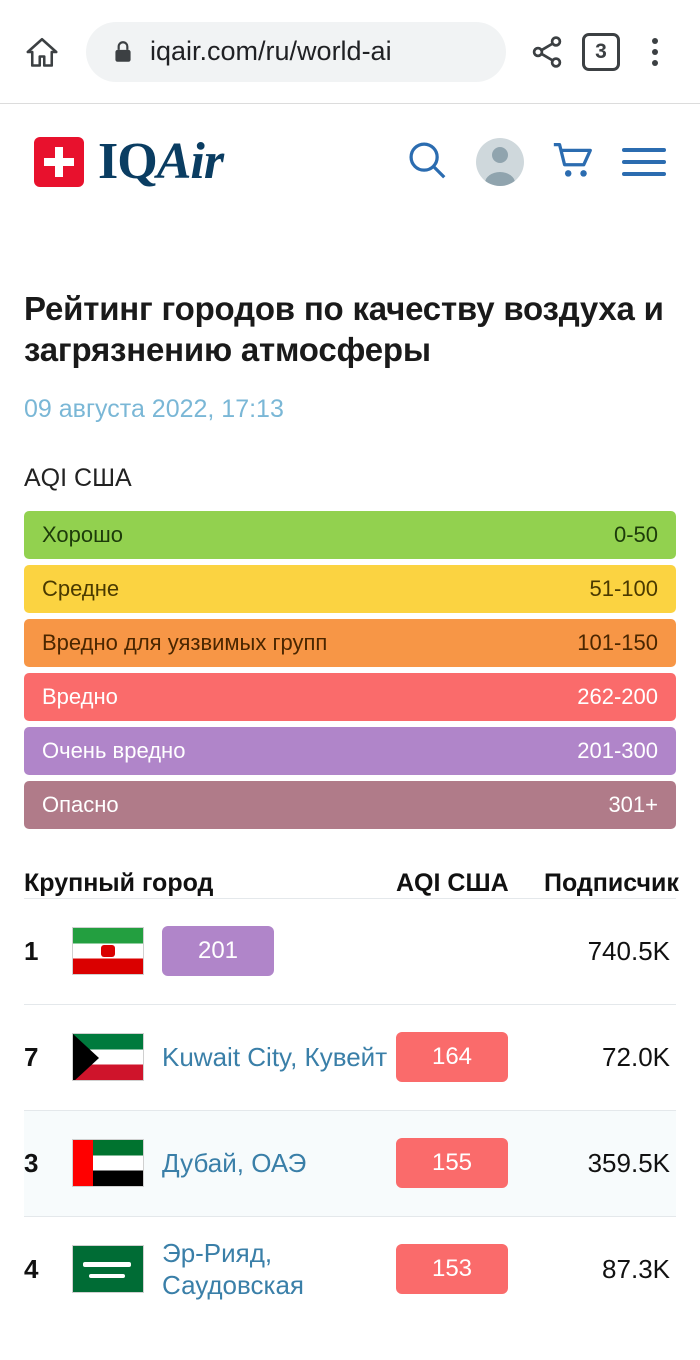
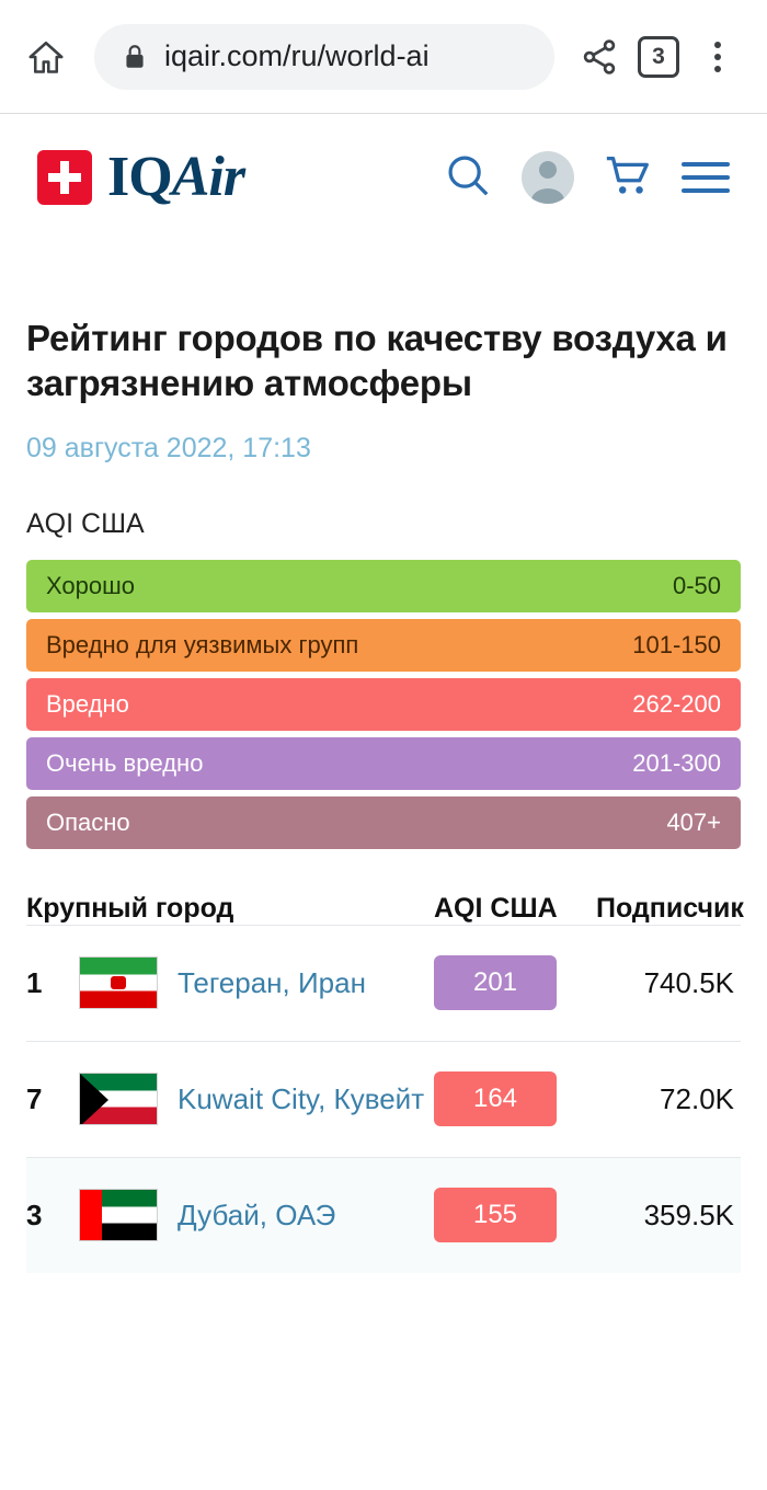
  iqair.com/ru/world-ai
  3
  IQAir
  Рейтинг городов по качеству воздуха и загрязнению атмосферы
  09 августа 2022, 17:13
  AQI США
  Хорошо
  0-50
- Средне
- 51-100
  Вредно для уязвимых групп
  101-150
  Вредно
  262-200
  Очень вредно
  201-300
  Опасно
- 301+
+ 407+
  Крупный город
  AQI США
  Подписчик
  1
+ Тегеран, Иран
  201
  740.5K
  7
  Kuwait City, Кувейт
  164
  72.0K
  3
  Дубай, ОАЭ
  155
  359.5K
- 4
- Эр-Рияд, Саудовская
- 153
- 87.3K
